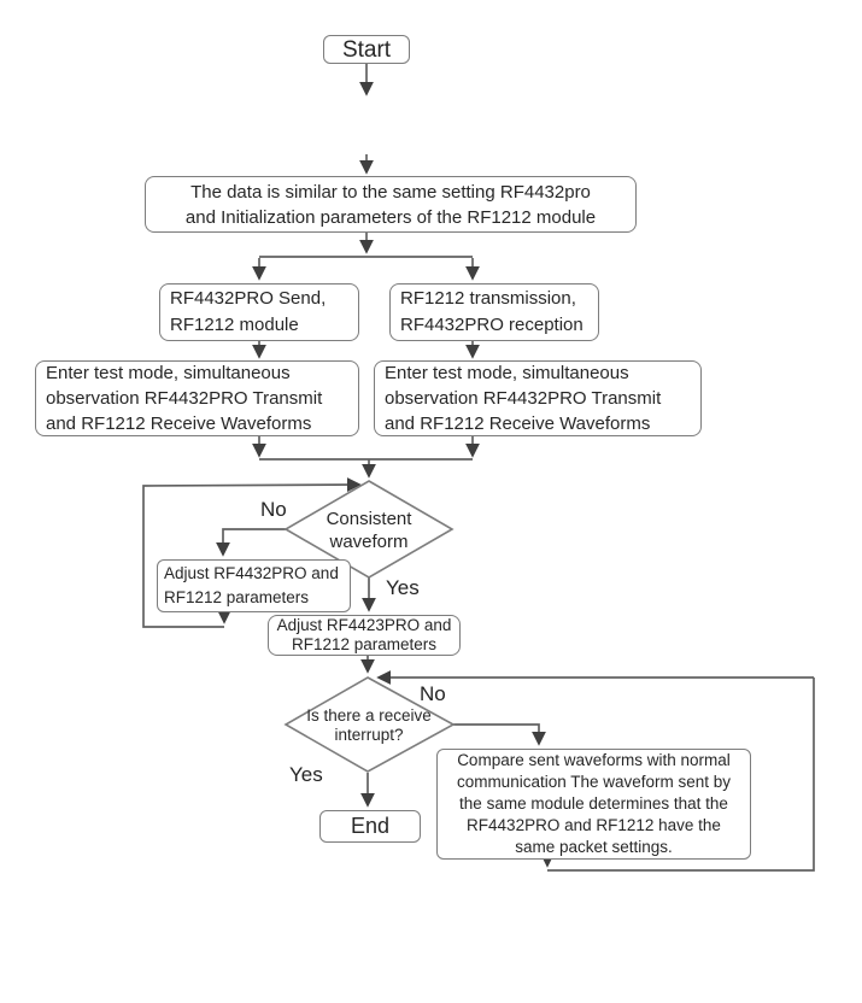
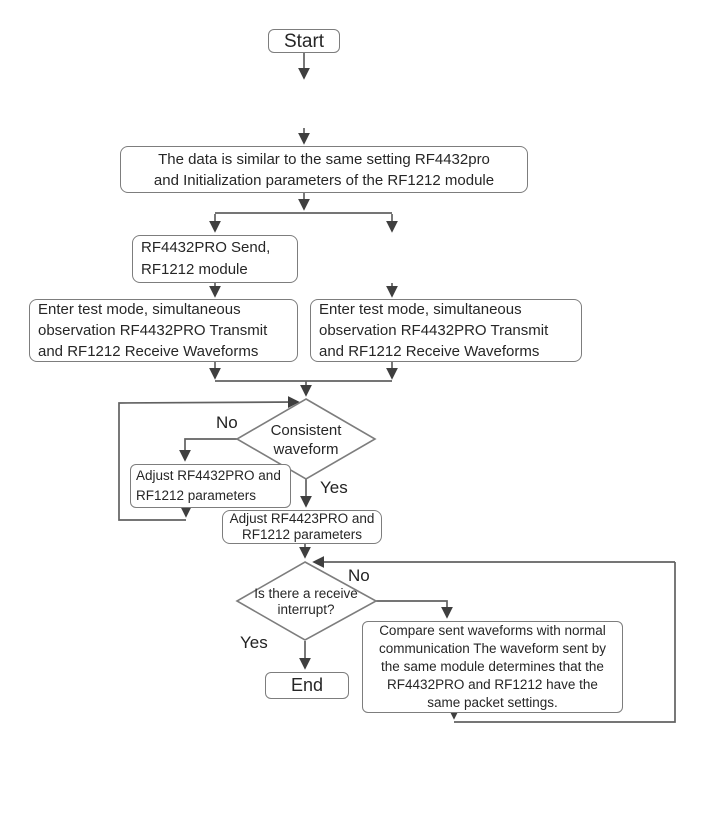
  Start
  The data is similar to the same setting RF4432pro
  and Initialization parameters of the RF1212 module
  RF4432PRO Send,
  RF1212 module
- RF1212 transmission,
- RF4432PRO reception
  Enter test mode, simultaneous
  observation RF4432PRO Transmit
  and RF1212 Receive Waveforms
  Enter test mode, simultaneous
  observation RF4432PRO Transmit
  and RF1212 Receive Waveforms
  Adjust RF4432PRO and
  RF1212 parameters
  Adjust RF4423PRO and
  RF1212 parameters
  Compare sent waveforms with normal
  communication The waveform sent by
  the same module determines that the
  RF4432PRO and RF1212 have the
  same packet settings.
  End
  Consistent
  waveform
  Is there a receive
  interrupt?
  No
  Yes
  No
  Yes
